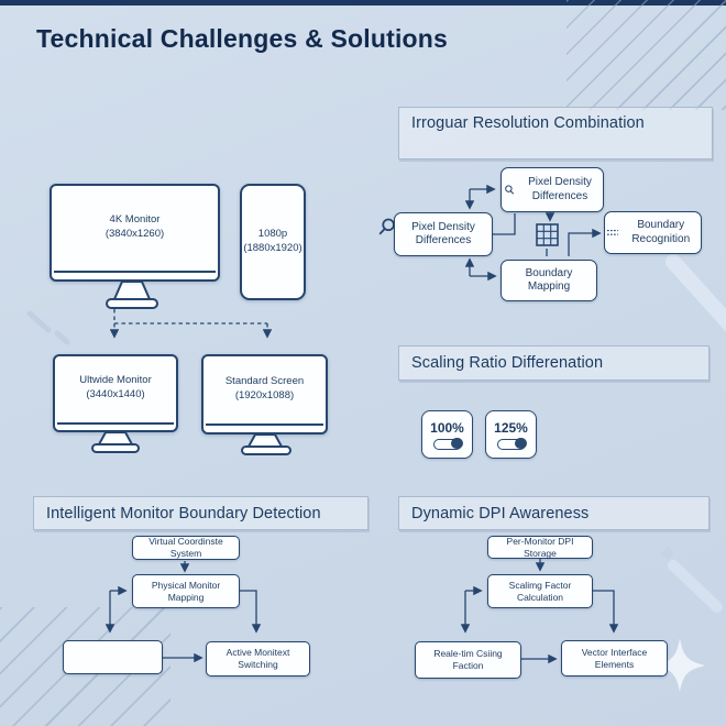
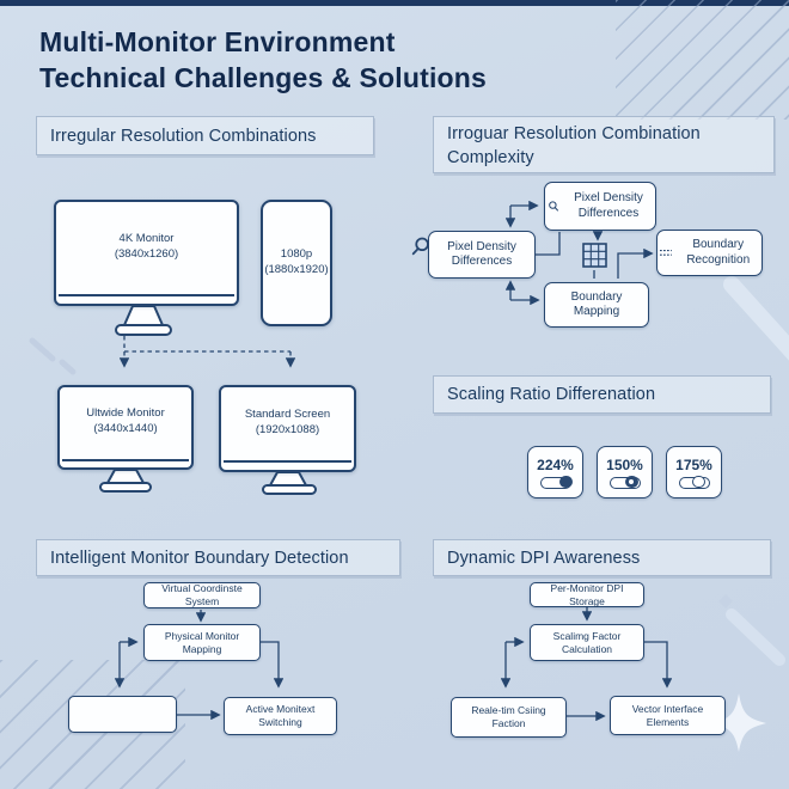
+ Multi-Monitor Environment
  Technical Challenges & Solutions
+ Irregular Resolution Combinations
  Irroguar Resolution Combination
+ Complexity
  Scaling Ratio Differenation
  Intelligent Monitor Boundary Detection
  Dynamic DPI Awareness
  4K Monitor
  (3840x1260)
  1080p
  (1880x1920)
  Ultwide Monitor
  (3440x1440)
  Standard Screen
  (1920x1088)
  Pixel Density Differences
  Pixel Density Differences
  Boundary Recognition
  Boundary Mapping
- 100%
- 125%
+ 224%
+ 150%
+ 175%
  Virtual Coordinste System
  Physical Monitor Mapping
  Active Monitext Switching
  Per-Monitor DPI Storage
  Scalimg Factor Calculation
  Reale-tim Csiing Faction
  Vector Interface Elements
